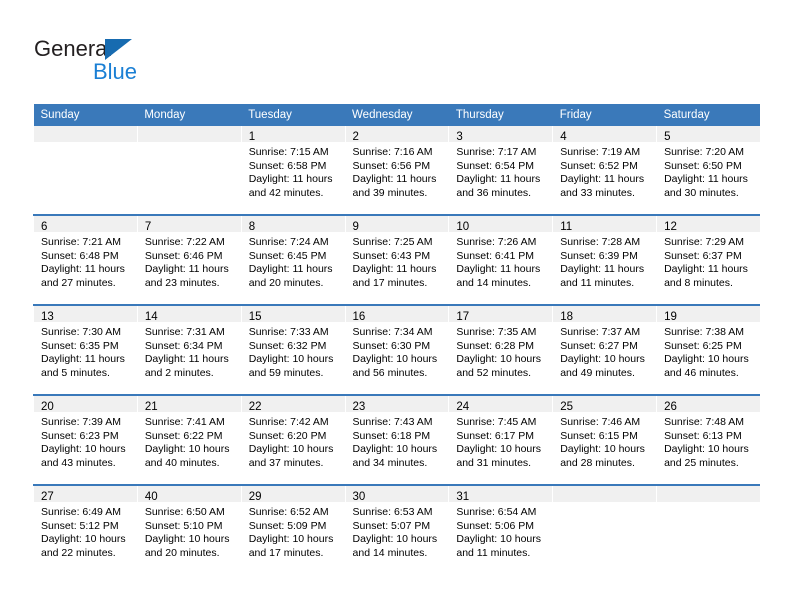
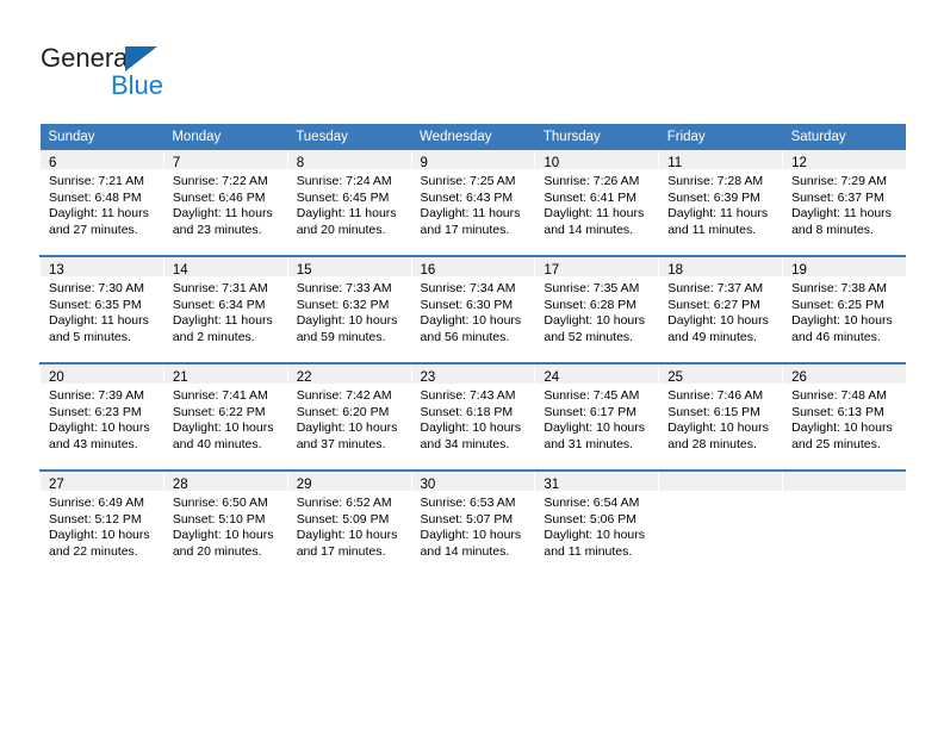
  General
  Blue
  Sunday	Monday	Tuesday	Wednesday	Thursday	Friday	Saturday
- 		1Sunrise: 7:15 AMSunset: 6:58 PMDaylight: 11 hoursand 42 minutes.	2Sunrise: 7:16 AMSunset: 6:56 PMDaylight: 11 hoursand 39 minutes.	3Sunrise: 7:17 AMSunset: 6:54 PMDaylight: 11 hoursand 36 minutes.	4Sunrise: 7:19 AMSunset: 6:52 PMDaylight: 11 hoursand 33 minutes.	5Sunrise: 7:20 AMSunset: 6:50 PMDaylight: 11 hoursand 30 minutes.
  6Sunrise: 7:21 AMSunset: 6:48 PMDaylight: 11 hoursand 27 minutes.	7Sunrise: 7:22 AMSunset: 6:46 PMDaylight: 11 hoursand 23 minutes.	8Sunrise: 7:24 AMSunset: 6:45 PMDaylight: 11 hoursand 20 minutes.	9Sunrise: 7:25 AMSunset: 6:43 PMDaylight: 11 hoursand 17 minutes.	10Sunrise: 7:26 AMSunset: 6:41 PMDaylight: 11 hoursand 14 minutes.	11Sunrise: 7:28 AMSunset: 6:39 PMDaylight: 11 hoursand 11 minutes.	12Sunrise: 7:29 AMSunset: 6:37 PMDaylight: 11 hoursand 8 minutes.
  13Sunrise: 7:30 AMSunset: 6:35 PMDaylight: 11 hoursand 5 minutes.	14Sunrise: 7:31 AMSunset: 6:34 PMDaylight: 11 hoursand 2 minutes.	15Sunrise: 7:33 AMSunset: 6:32 PMDaylight: 10 hoursand 59 minutes.	16Sunrise: 7:34 AMSunset: 6:30 PMDaylight: 10 hoursand 56 minutes.	17Sunrise: 7:35 AMSunset: 6:28 PMDaylight: 10 hoursand 52 minutes.	18Sunrise: 7:37 AMSunset: 6:27 PMDaylight: 10 hoursand 49 minutes.	19Sunrise: 7:38 AMSunset: 6:25 PMDaylight: 10 hoursand 46 minutes.
  20Sunrise: 7:39 AMSunset: 6:23 PMDaylight: 10 hoursand 43 minutes.	21Sunrise: 7:41 AMSunset: 6:22 PMDaylight: 10 hoursand 40 minutes.	22Sunrise: 7:42 AMSunset: 6:20 PMDaylight: 10 hoursand 37 minutes.	23Sunrise: 7:43 AMSunset: 6:18 PMDaylight: 10 hoursand 34 minutes.	24Sunrise: 7:45 AMSunset: 6:17 PMDaylight: 10 hoursand 31 minutes.	25Sunrise: 7:46 AMSunset: 6:15 PMDaylight: 10 hoursand 28 minutes.	26Sunrise: 7:48 AMSunset: 6:13 PMDaylight: 10 hoursand 25 minutes.
- 27Sunrise: 6:49 AMSunset: 5:12 PMDaylight: 10 hoursand 22 minutes.	40Sunrise: 6:50 AMSunset: 5:10 PMDaylight: 10 hoursand 20 minutes.	29Sunrise: 6:52 AMSunset: 5:09 PMDaylight: 10 hoursand 17 minutes.	30Sunrise: 6:53 AMSunset: 5:07 PMDaylight: 10 hoursand 14 minutes.	31Sunrise: 6:54 AMSunset: 5:06 PMDaylight: 10 hoursand 11 minutes.
+ 27Sunrise: 6:49 AMSunset: 5:12 PMDaylight: 10 hoursand 22 minutes.	28Sunrise: 6:50 AMSunset: 5:10 PMDaylight: 10 hoursand 20 minutes.	29Sunrise: 6:52 AMSunset: 5:09 PMDaylight: 10 hoursand 17 minutes.	30Sunrise: 6:53 AMSunset: 5:07 PMDaylight: 10 hoursand 14 minutes.	31Sunrise: 6:54 AMSunset: 5:06 PMDaylight: 10 hoursand 11 minutes.
